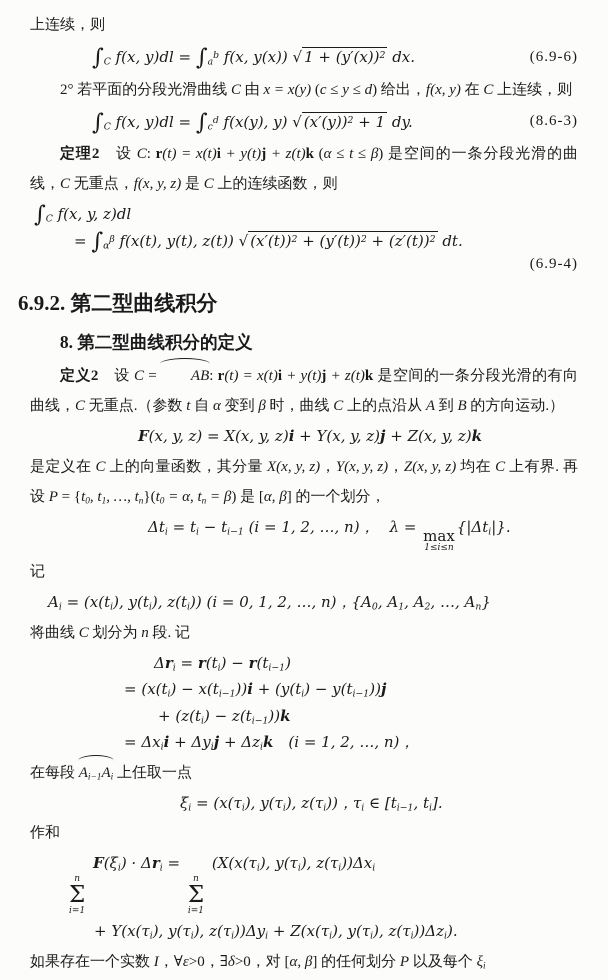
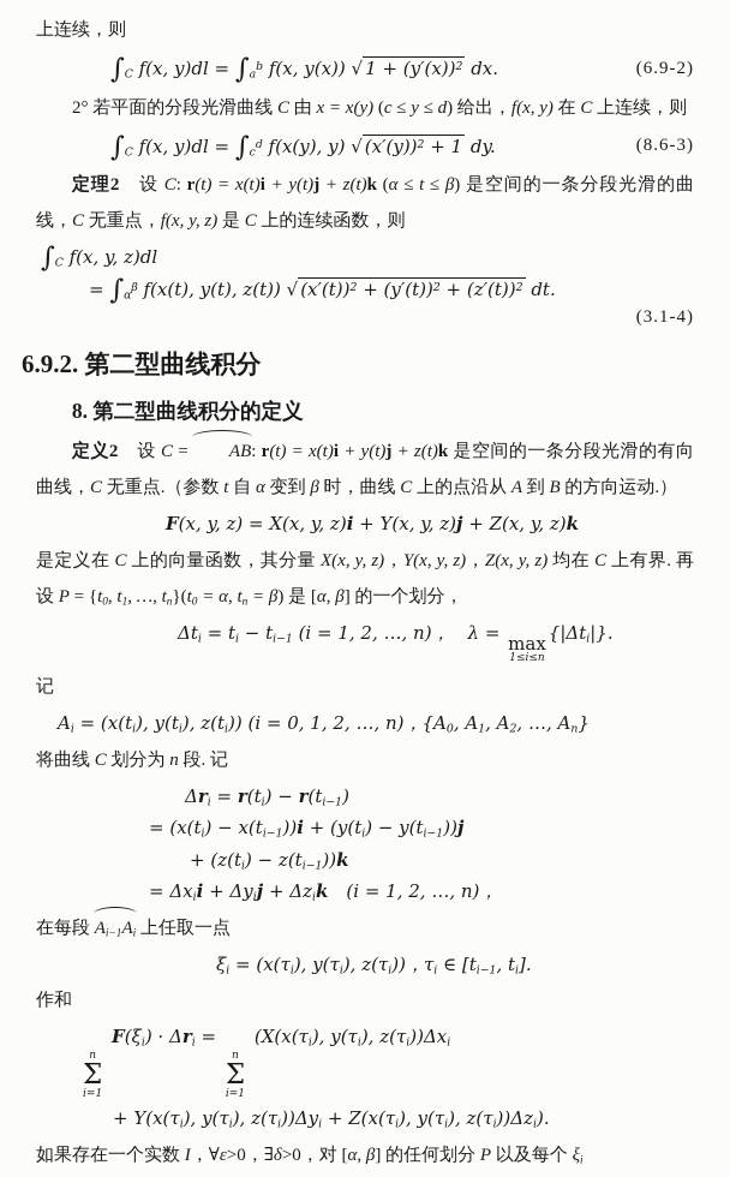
  上连续，则
  ∫C f(x, y)dl = ∫ab f(x, y(x)) √1 + (y′(x))2 dx.
- (6.9-6)
+ (6.9-2)
  2° 若平面的分段光滑曲线 C 由 x = x(y) (c ≤ y ≤ d) 给出，f(x, y) 在 C 上连续，则
  ∫C f(x, y)dl = ∫cd f(x(y), y) √(x′(y))2 + 1 dy.
  (8.6-3)
  定理2 设 C: r(t) = x(t)i + y(t)j + z(t)k (α ≤ t ≤ β) 是空间的一条分段光滑的曲线，C 无重点，f(x, y, z) 是 C 上的连续函数，则
  ∫C f(x, y, z)dl
  = ∫αβ f(x(t), y(t), z(t)) √(x′(t))2 + (y′(t))2 + (z′(t))2 dt.
- (6.9-4)
+ (3.1-4)
  6.9.2. 第二型曲线积分
  8. 第二型曲线积分的定义
  定义2 设 C = AB: r(t) = x(t)i + y(t)j + z(t)k 是空间的一条分段光滑的有向曲线，C 无重点.（参数 t 自 α 变到 β 时，曲线 C 上的点沿从 A 到 B 的方向运动.）
  F(x, y, z) = X(x, y, z)i + Y(x, y, z)j + Z(x, y, z)k
  是定义在 C 上的向量函数，其分量 X(x, y, z)，Y(x, y, z)，Z(x, y, z) 均在 C 上有界. 再设 P = {t0, t1, …, tn}(t0 = α, tn = β) 是 [α, β] 的一个划分，
  Δti = ti − ti−1 (i = 1, 2, …, n)， λ =
  max
  1≤i≤n
  {|Δti|}.
  记
  Ai = (x(ti), y(ti), z(ti)) (i = 0, 1, 2, …, n)，{A0, A1, A2, …, An}
  将曲线 C 划分为 n 段. 记
  Δri = r(ti) − r(ti−1)
  = (x(ti) − x(ti−1))i + (y(ti) − y(ti−1))j
  + (z(ti) − z(ti−1))k
  = Δxii + Δyij + Δzik (i = 1, 2, …, n)，
  在每段 Ai−1Ai 上任取一点
  ξi = (x(τi), y(τi), z(τi))，τi ∈ [ti−1, ti].
  作和
  n
  Σ
  i=1
  F(ξi) · Δri =
  n
  Σ
  i=1
  (X(x(τi), y(τi), z(τi))Δxi
  + Y(x(τi), y(τi), z(τi))Δyi + Z(x(τi), y(τi), z(τi))Δzi).
  如果存在一个实数 I，∀ε>0，∃δ>0，对 [α, β] 的任何划分 P 以及每个 ξi
